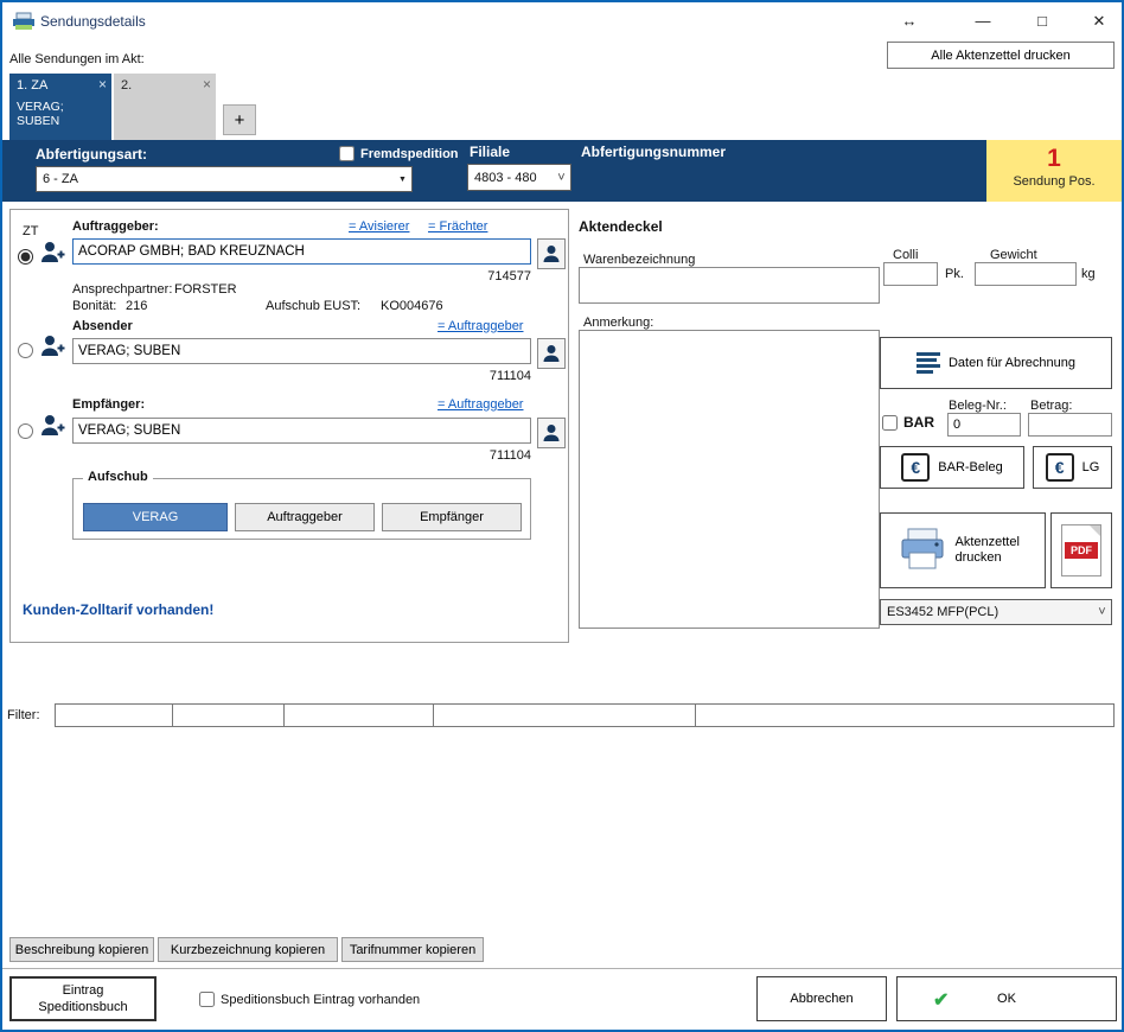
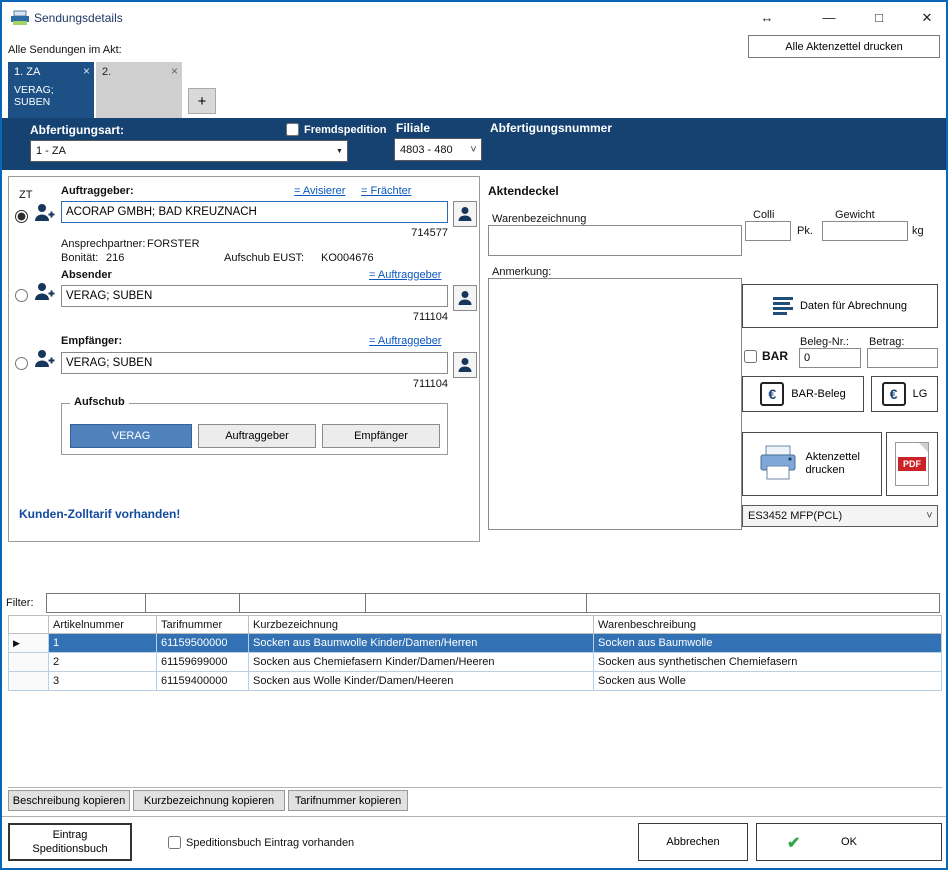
  Sendungsdetails
  ↔
  —
  □
  ✕
  Alle Sendungen im Akt:
  Alle Aktenzettel drucken
  1. ZA
  VERAG; SUBEN
  ×
  2.
  ×
  +
  Abfertigungsart:
  Fremdspedition
- 6 - ZA
+ 1 - ZA
  Filiale
  4803 - 480
  ˅
  Abfertigungsnummer
- 1
- Sendung Pos.
  ZT
  Auftraggeber:
  = Avisierer
  = Frächter
  ACORAP GMBH; BAD KREUZNACH
  714577
  Ansprechpartner:
  FORSTER
  Bonität:
  216
  Aufschub EUST:
  KO004676
  Absender
  = Auftraggeber
  VERAG; SUBEN
  711104
  Empfänger:
  = Auftraggeber
  VERAG; SUBEN
  711104
  Aufschub
  VERAG
  Auftraggeber
  Empfänger
  Kunden-Zolltarif vorhanden!
  Aktendeckel
  Warenbezeichnung
  Anmerkung:
  Colli
  Pk.
  Gewicht
  kg
  Daten für Abrechnung
  BAR
  Beleg-Nr.:
  0
  Betrag:
  €
  BAR-Beleg
  €
  LG
  Aktenzettel drucken
  PDF
  ES3452 MFP(PCL)
  ˅
  Filter:
+ 	Artikelnummer	Tarifnummer	Kurzbezeichnung	Warenbeschreibung
+ ▶	1	61159500000	Socken aus Baumwolle Kinder/Damen/Herren	Socken aus Baumwolle
+ 	2	61159699000	Socken aus Chemiefasern Kinder/Damen/Heeren	Socken aus synthetischen Chemiefasern
+ 	3	61159400000	Socken aus Wolle Kinder/Damen/Heeren	Socken aus Wolle
  Beschreibung kopieren
  Kurzbezeichnung kopieren
  Tarifnummer kopieren
  Eintrag Speditionsbuch
  Speditionsbuch Eintrag vorhanden
  Abbrechen
  ✔
  OK
